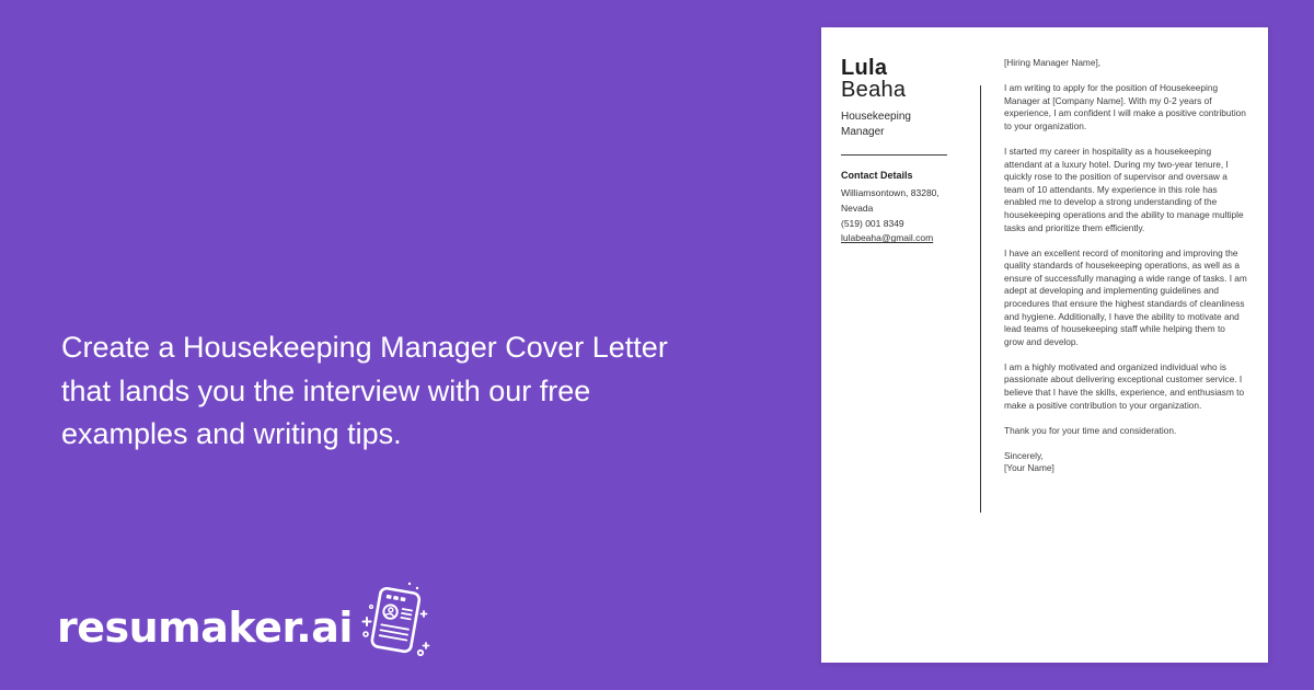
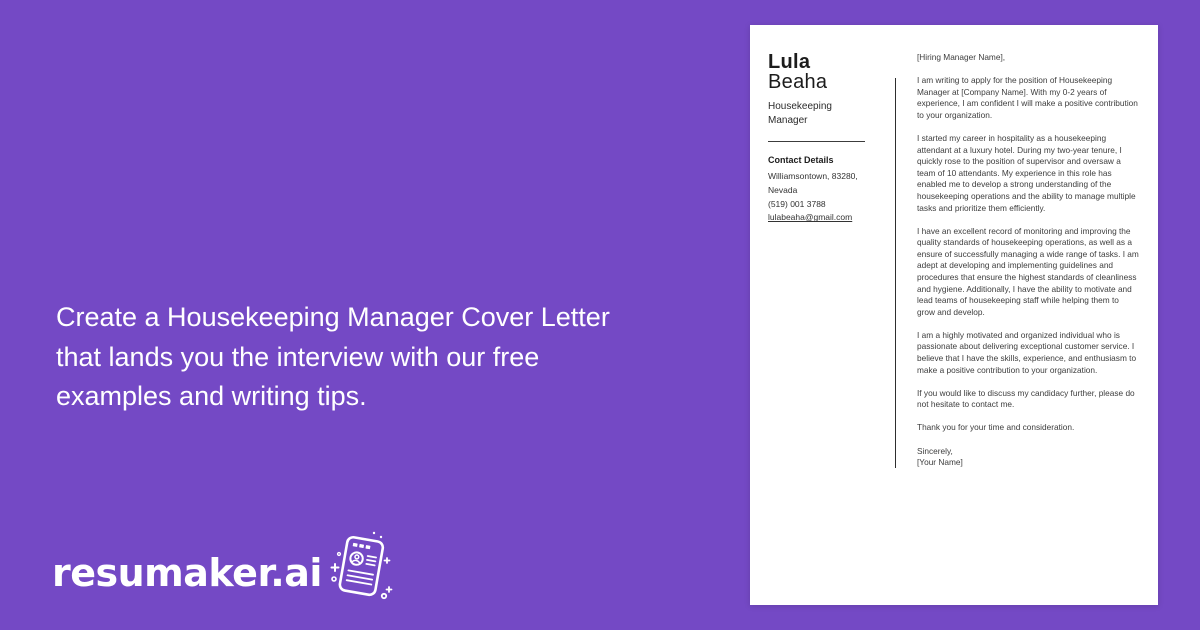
  Create a Housekeeping Manager Cover Letter
  that lands you the interview with our free
  examples and writing tips.
  resumaker.ai
  Lula
  Beaha
  Housekeeping
  Manager
  Contact Details
  Williamsontown, 83280,
  Nevada
- (519) 001 8349
+ (519) 001 3788
  lulabeaha@gmail.com
  [Hiring Manager Name],
  I am writing to apply for the position of Housekeeping Manager at [Company Name]. With my 0-2 years of experience, I am confident I will make a positive contribution to your organization.
  I started my career in hospitality as a housekeeping attendant at a luxury hotel. During my two-year tenure, I quickly rose to the position of supervisor and oversaw a team of 10 attendants. My experience in this role has enabled me to develop a strong understanding of the housekeeping operations and the ability to manage multiple tasks and prioritize them efficiently.
  I have an excellent record of monitoring and improving the quality standards of housekeeping operations, as well as a ensure of successfully managing a wide range of tasks. I am adept at developing and implementing guidelines and procedures that ensure the highest standards of cleanliness and hygiene. Additionally, I have the ability to motivate and lead teams of housekeeping staff while helping them to grow and develop.
  I am a highly motivated and organized individual who is passionate about delivering exceptional customer service. I believe that I have the skills, experience, and enthusiasm to make a positive contribution to your organization.
+ If you would like to discuss my candidacy further, please do not hesitate to contact me.
  Thank you for your time and consideration.
  Sincerely,
  [Your Name]
